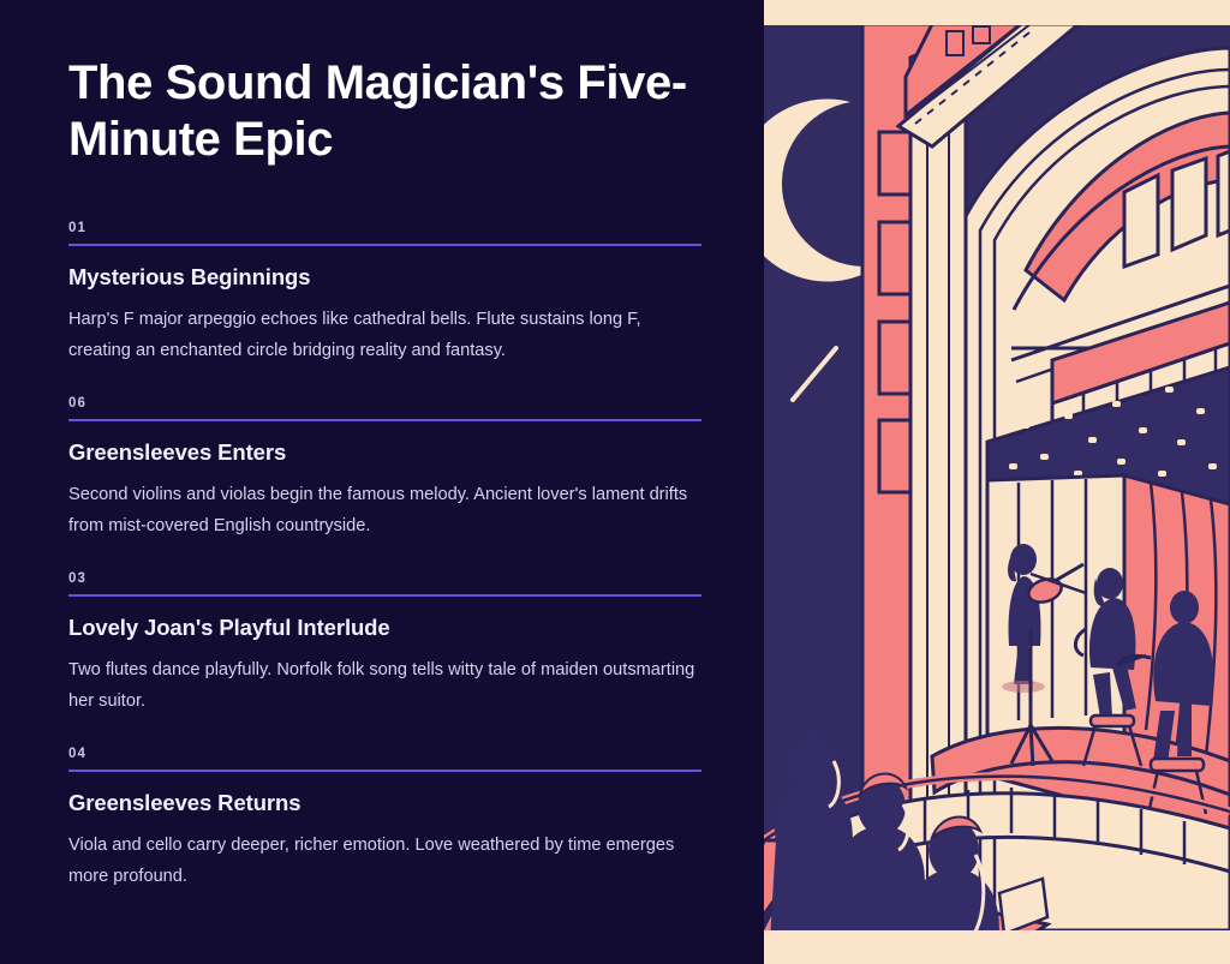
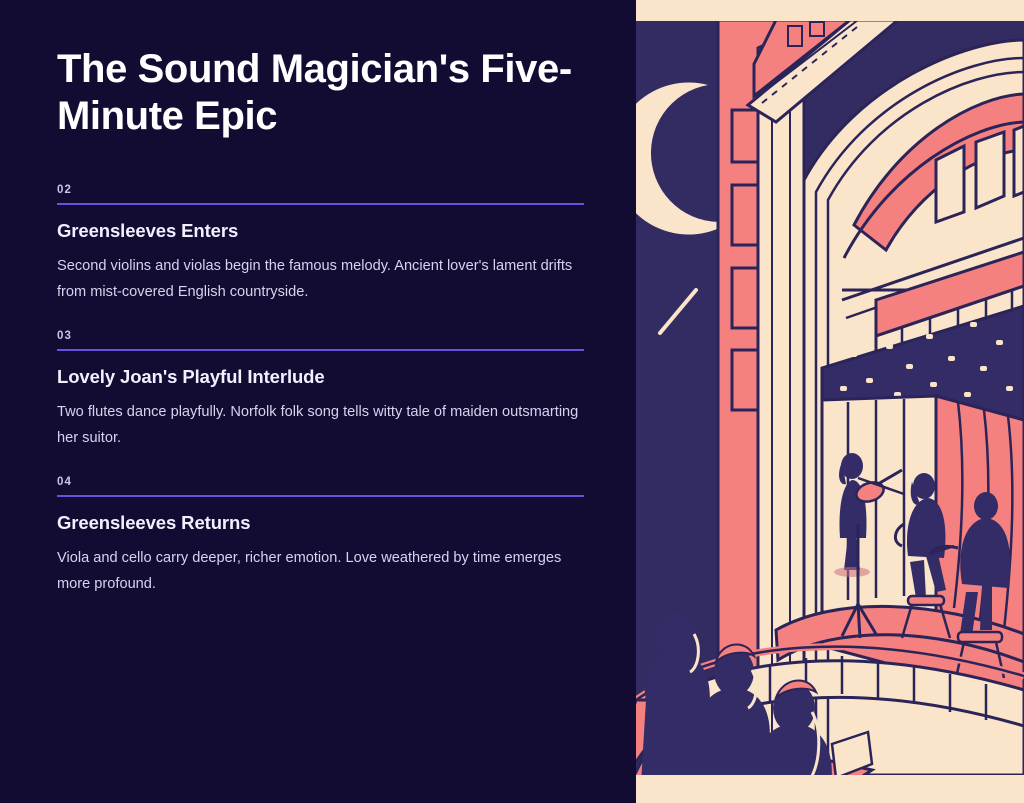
  The Sound Magician's Five-Minute Epic
- 01
- Mysterious Beginnings
- Harp's F major arpeggio echoes like cathedral bells. Flute sustains long F, creating an enchanted circle bridging reality and fantasy.
- 06
+ 02
  Greensleeves Enters
  Second violins and violas begin the famous melody. Ancient lover's lament drifts from mist-covered English countryside.
  03
  Lovely Joan's Playful Interlude
  Two flutes dance playfully. Norfolk folk song tells witty tale of maiden outsmarting her suitor.
  04
  Greensleeves Returns
  Viola and cello carry deeper, richer emotion. Love weathered by time emerges more profound.
